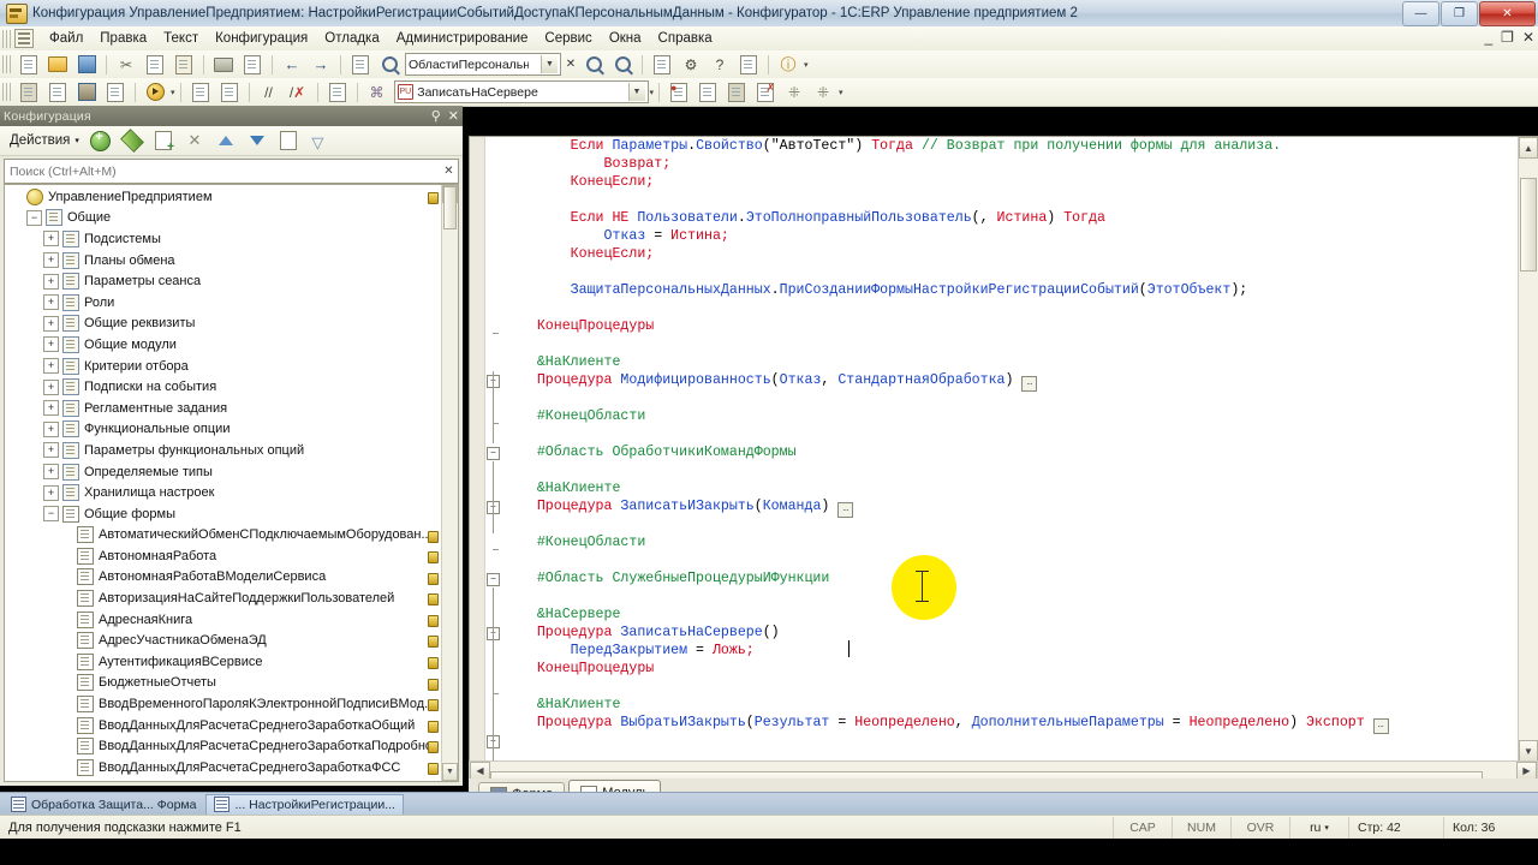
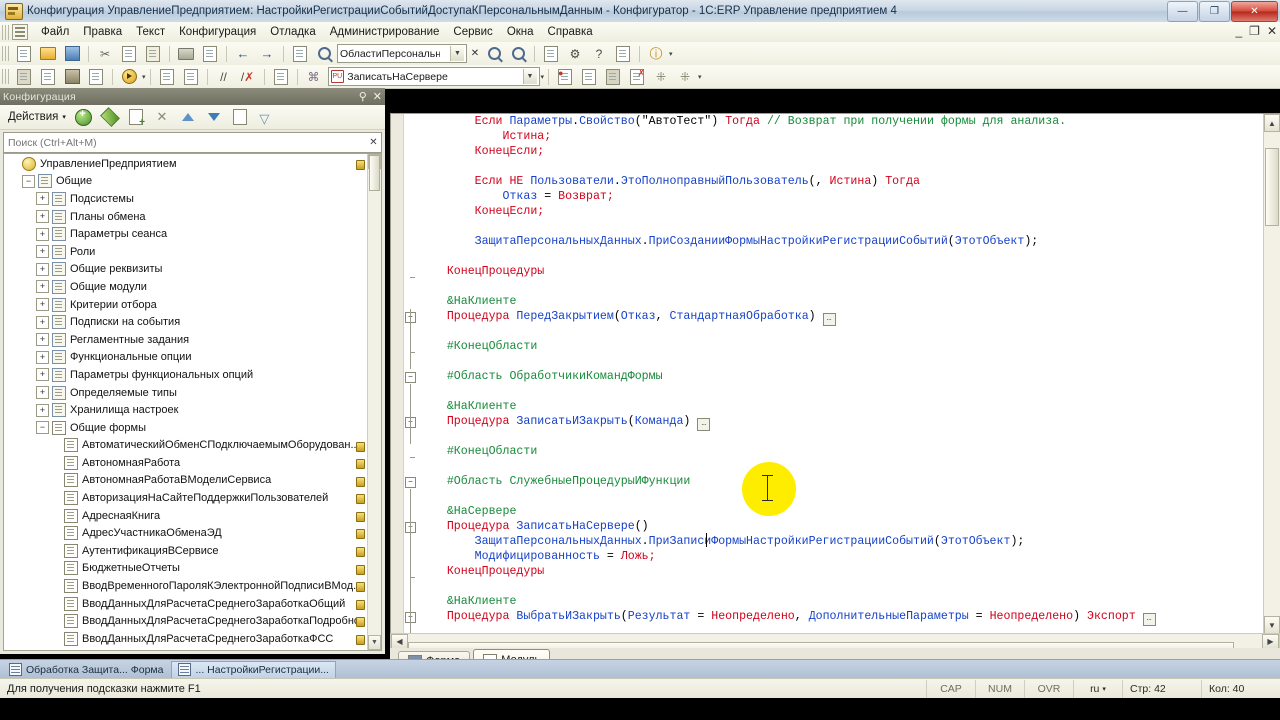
- Конфигурация УправлениеПредприятием: НастройкиРегистрацииСобытийДоступаКПерсональнымДанным - Конфигуратор - 1C:ERP Управление предприятием 2
+ Конфигурация УправлениеПредприятием: НастройкиРегистрацииСобытийДоступаКПерсональнымДанным - Конфигуратор - 1C:ERP Управление предприятием 4
  —
  ❐
  ✕
  Файл
  Правка
  Текст
  Конфигурация
  Отладка
  Администрирование
  Сервис
  Окна
  Справка
  _
  ❐
  ✕
  ✂
  ←
  →
  ✕
  ⚙
  ?
  ⓘ
  //
  /✗
  ⌘
  ЗаписатьНаСервере
  ●
  ✗
  ⁜
  ⁜
  Конфигурация
  ⚲
  ✕
  Действия
  ✕
  ▽
  Поиск (Ctrl+Alt+M)
  ✕
  УправлениеПредприятием
  −
  Общие
  +
  Подсистемы
  +
  Планы обмена
  +
  Параметры сеанса
  +
  Роли
  +
  Общие реквизиты
  +
  Общие модули
  +
  Критерии отбора
  +
  Подписки на события
  +
  Регламентные задания
  +
  Функциональные опции
  +
  Параметры функциональных опций
  +
  Определяемые типы
  +
  Хранилища настроек
  −
  Общие формы
  АвтоматическийОбменСПодключаемымОборудован.
  АвтономнаяРабота
  АвтономнаяРаботаВМоделиСервиса
  АвторизацияНаСайтеПоддержкиПользователей
  АдреснаяКнига
  АдресУчастникаОбменаЭД
  АутентификацияВСервисе
  БюджетныеОтчеты
  ВводВременногоПароляКЭлектроннойПодписиВМод.
  ВводДанныхДляРасчетаСреднегоЗаработкаОбщий
  ВводДанныхДляРасчетаСреднегоЗаработкаПодробн
  ВводДанныхДляРасчетаСреднегоЗаработкаФСС
  −
  −
  Если Параметры.Свойство("АвтоТест") Тогда // Возврат при получении формы для анализа.
- Возврат;
+ Истина;
  КонецЕсли;
  Если НЕ Пользователи.ЭтоПолноправныйПользователь(, Истина) Тогда
- Отказ = Истина;
+ Отказ = Возврат;
  КонецЕсли;
  ЗащитаПерсональныхДанных.ПриСозданииФормыНастройкиРегистрацииСобытий(ЭтотОбъект);
  КонецПроцедуры
  &НаКлиенте
- Процедура Модифицированность(Отказ, СтандартнаяОбработка) …
+ Процедура ПередЗакрытием(Отказ, СтандартнаяОбработка) …
  #КонецОбласти
  #Область ОбработчикиКомандФормы
  &НаКлиенте
  Процедура ЗаписатьИЗакрыть(Команда) …
  #КонецОбласти
  #Область СлужебныеПроцедурыИФункции
  &НаСервере
  Процедура ЗаписатьНаСервере()
+ ЗащитаПерсональныхДанных.ПриЗаписиФормыНастройкиРегистрацииСобытий(ЭтотОбъект);
- ПередЗакрытием = Ложь;
+ Модифицированность = Ложь;
  КонецПроцедуры
  &НаКлиенте
  Процедура ВыбратьИЗакрыть(Результат = Неопределено, ДополнительныеПараметры = Неопределено) Экспорт …
  ▲
  ▼
  ◀
  ▶
  Обработка Защита... Форма
  ... НастройкиРегистрации...
  Для получения подсказки нажмите F1
  CAP
  NUM
  OVR
  ru
  Стр: 42
- Кол: 36
+ Кол: 40
